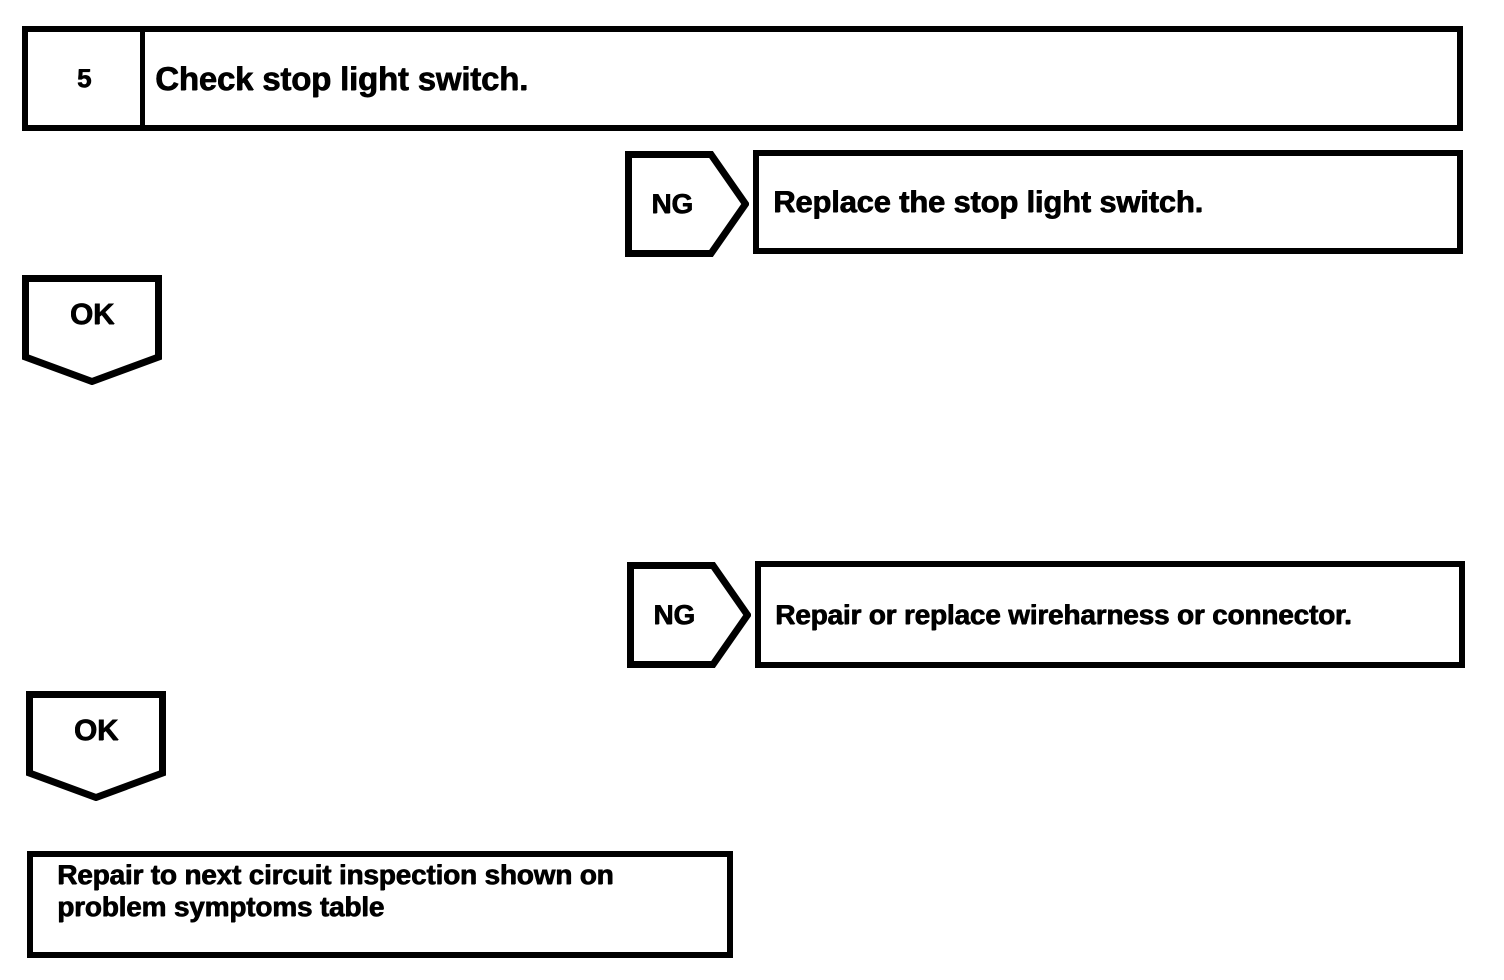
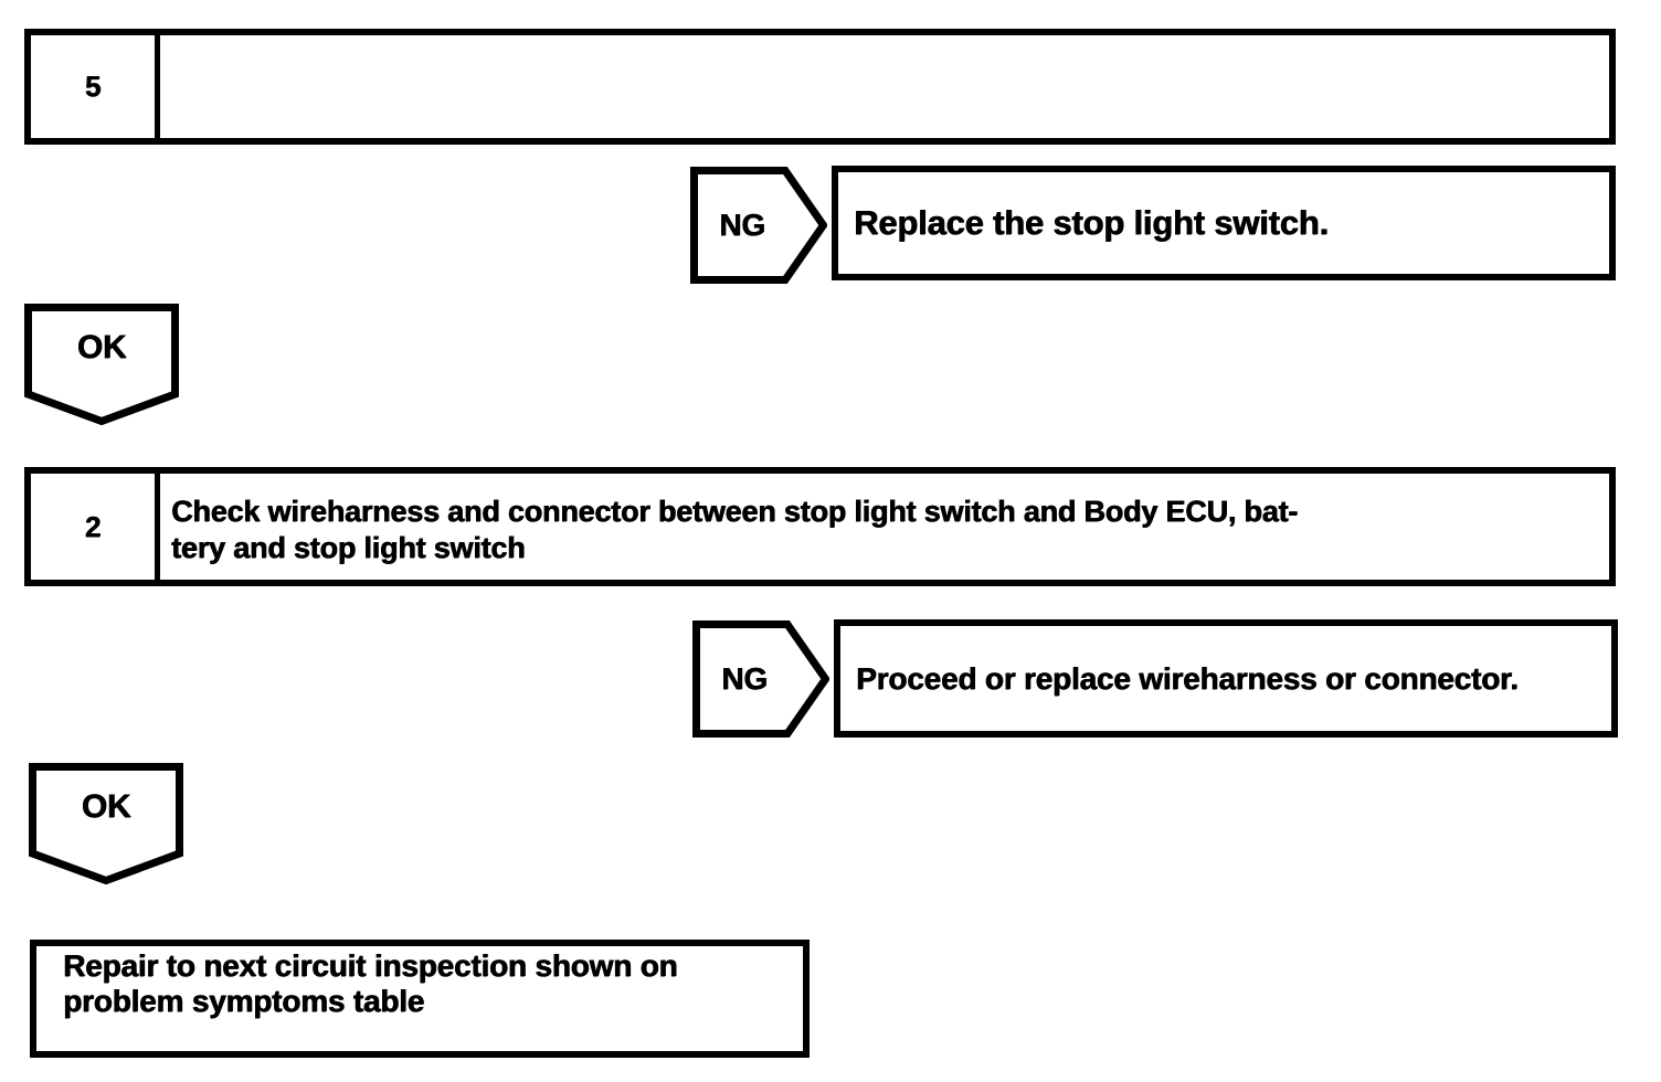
  5
- Check stop light switch.
  NG
  Replace the stop light switch.
  OK
+ 2
+ Check wireharness and connector between stop light switch and Body ECU, bat-
+ tery and stop light switch
  NG
- Repair or replace wireharness or connector.
+ Proceed or replace wireharness or connector.
  OK
  Repair to next circuit inspection shown on
  problem symptoms table
